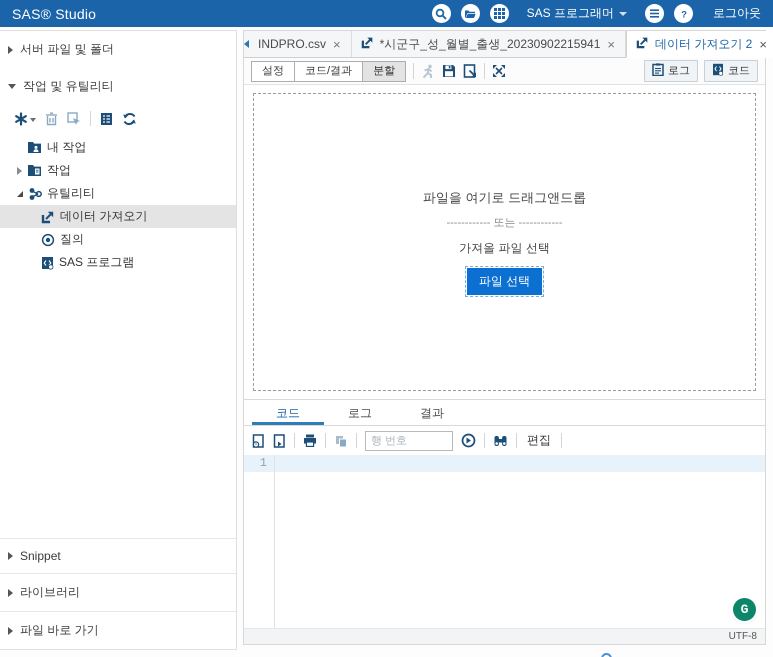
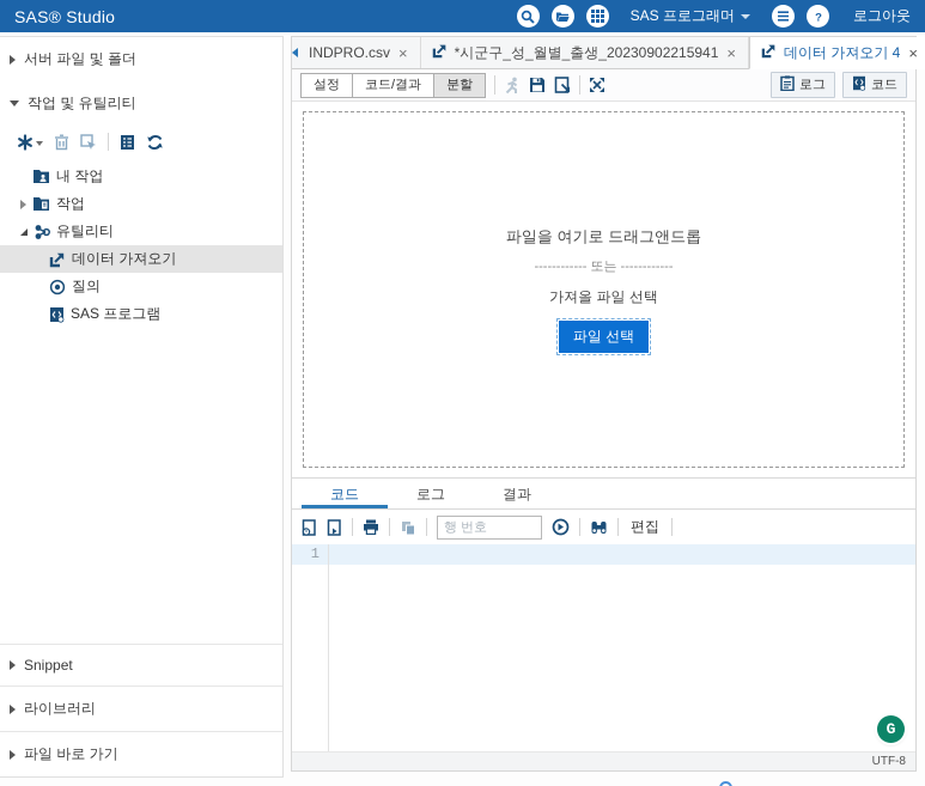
  SAS® Studio
  SAS 프로그래머
  ?
  로그아웃
  서버 파일 및 폴더
  작업 및 유틸리티
  내 작업
  작업
  유틸리티
  데이터 가져오기
  질의
  SAS 프로그램
  Snippet
  라이브러리
  파일 바로 가기
  INDPRO.csv
  ×
  *시군구_성_월별_출생_20230902215941
  ×
- 데이터 가져오기 2
+ 데이터 가져오기 4
  ×
  설정
  코드/결과
  분할
  로그
  코드
  파일을 여기로 드래그앤드롭
  ------------ 또는 ------------
  가져올 파일 선택
  파일 선택
  코드
  로그
  결과
  행 번호
  편집
  1
  G
  UTF-8
